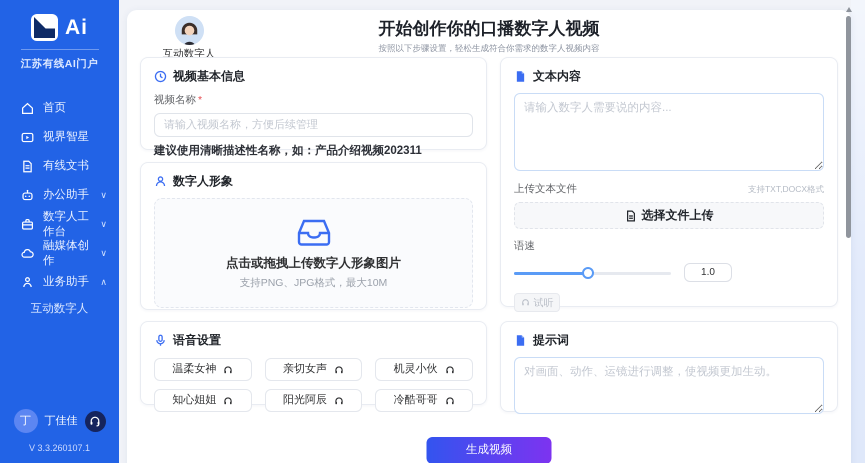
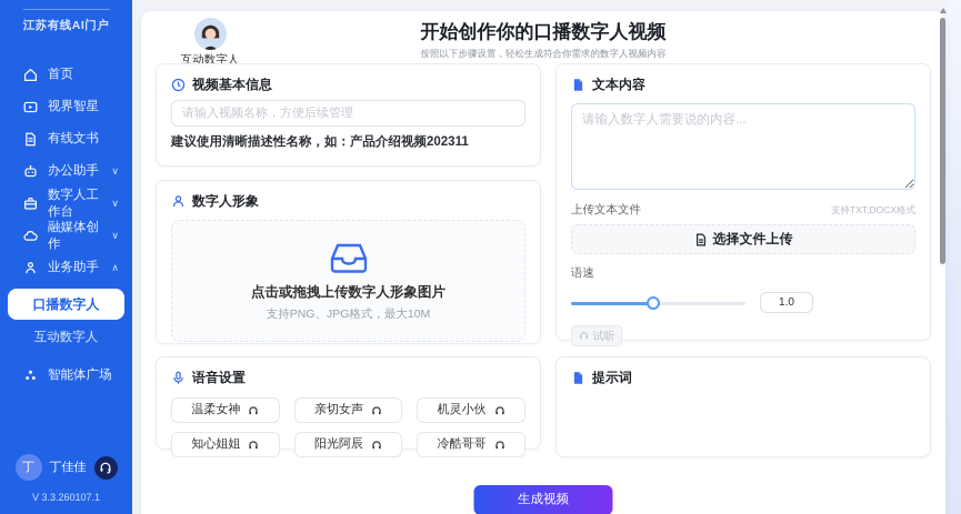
- Ai
  江苏有线AI门户
  首页
  视界智星
  有线文书
  办公助手
  ∨
  数字人工作台
  ∨
  融媒体创作
  ∨
  业务助手
  ∧
+ 口播数字人
  互动数字人
+ 智能体广场
  丁
  丁佳佳
  V 3.3.260107.1
  互动数字人
  开始创作你的口播数字人视频
  按照以下步骤设置，轻松生成符合你需求的数字人视频内容
  视频基本信息
- 视频名称 *
  请输入视频名称，方便后续管理
  建议使用清晰描述性名称，如：产品介绍视频202311
  数字人形象
  点击或拖拽上传数字人形象图片
  支持PNG、JPG格式，最大10M
  语音设置
  温柔女神
  亲切女声
  机灵小伙
  知心姐姐
  阳光阿辰
  冷酷哥哥
  文本内容
  请输入数字人需要说的内容...
  上传文本文件
  支持TXT,DOCX格式
  选择文件上传
  语速
  1.0
  试听
  提示词
- 对画面、动作、运镜进行调整，使视频更加生动。
  生成视频
